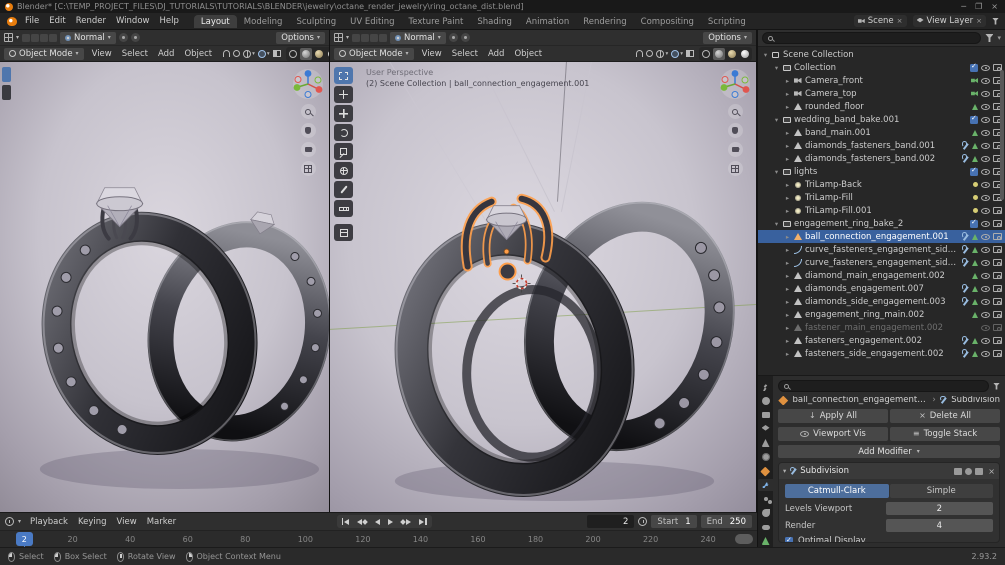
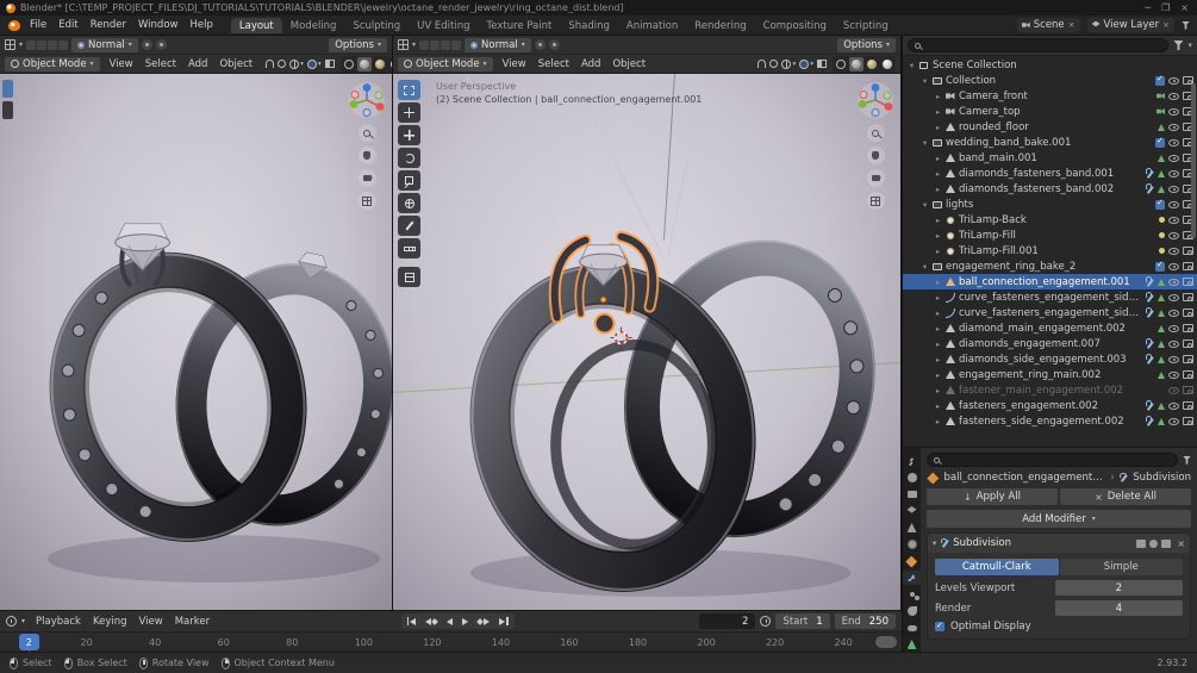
  Blender* [C:\TEMP_PROJECT_FILES\DJ_TUTORIALS\TUTORIALS\BLENDER\jewelry\octane_render_jewelry\ring_octane_dist.blend]
  ─
  ❐
  ×
  File
  Edit
  Render
  Window
  Help
  Layout
  Modeling
  Sculpting
  UV Editing
  Texture Paint
  Shading
  Animation
  Rendering
  Compositing
  Scripting
  Scene
  ×
  View Layer
  ×
  Normal
  Options
  Object Mode
  View
  Select
  Add
  Object
  Normal
  Options
  Object Mode
  View
  Select
  Add
  Object
  User Perspective
  (2) Scene Collection | ball_connection_engagement.001
  Playback
  Keying
  View
  Marker
  2
  Start
  1
  End
  250
  2
  20
  40
  60
  80
  100
  120
  140
  160
  180
  200
  220
  240
  ▾
  ▾
  Scene Collection
  ▾
  Collection
  ▸
  Camera_front
  ▸
  Camera_top
  ▸
  rounded_floor
  ▾
  wedding_band_bake.001
  ▸
  band_main.001
  ▸
  diamonds_fasteners_band.001
  ▸
  diamonds_fasteners_band.002
  ▾
  lights
  ▸
  TriLamp-Back
  ▸
  TriLamp-Fill
  ▸
  TriLamp-Fill.001
  ▾
  engagement_ring_bake_2
  ▸
  ball_connection_engagement.001
  ▸
  curve_fasteners_engagement_side1
  ▸
  curve_fasteners_engagement_side2
  ▸
  diamond_main_engagement.002
  ▸
  diamonds_engagement.007
  ▸
  diamonds_side_engagement.003
  ▸
  engagement_ring_main.002
  ▸
  fastener_main_engagement.002
  ▸
  fasteners_engagement.002
  ▸
  fasteners_side_engagement.002
  ball_connection_engagement.00
  ›
  Subdivision
  ↓
  Apply All
  ×
  Delete All
- Viewport Vis
- ≡
- Toggle Stack
  Add Modifier
  ▾
  Subdivision
  ×
  Catmull-Clark
  Simple
  Levels Viewport
  2
  Render
  4
  Optimal Display
  Select
  Box Select
  Rotate View
  Object Context Menu
  2.93.2
